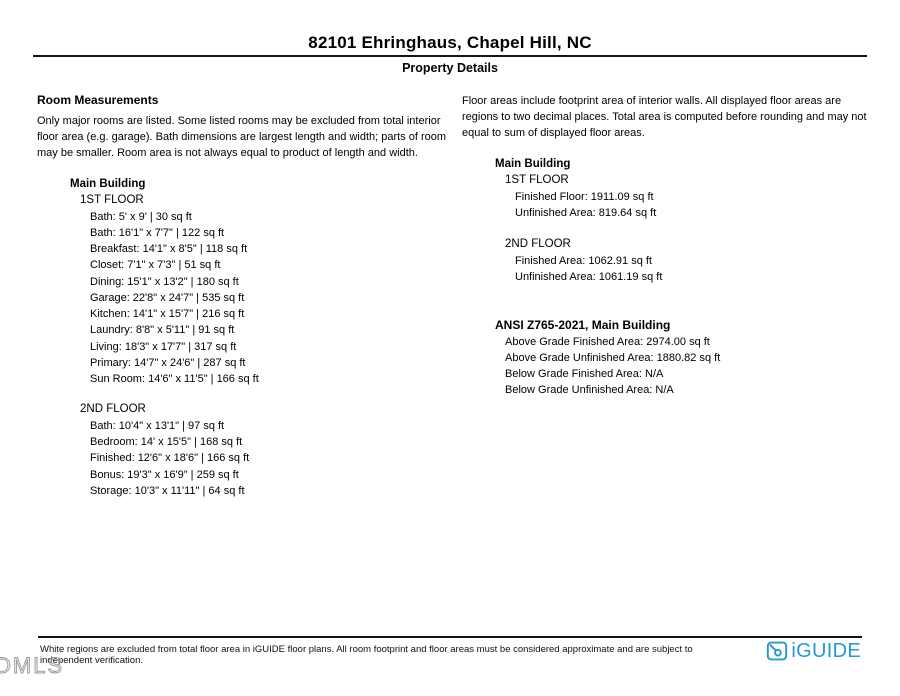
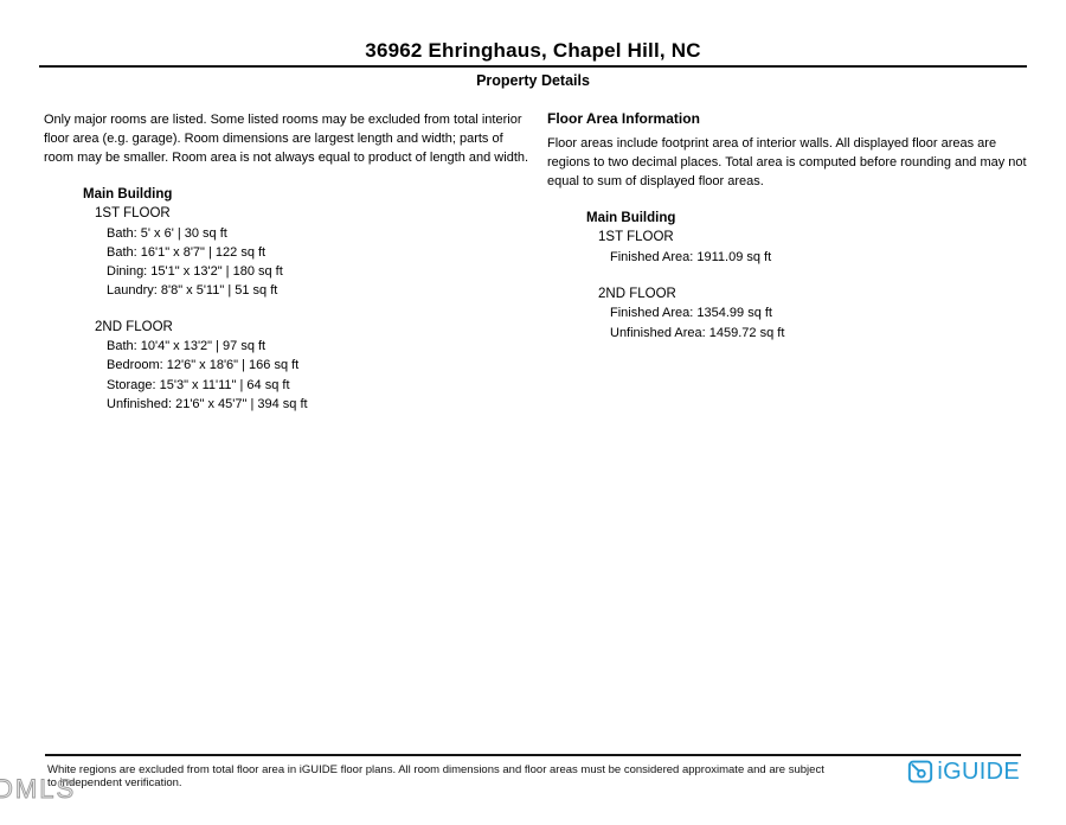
- 82101 Ehringhaus, Chapel Hill, NC
+ 36962 Ehringhaus, Chapel Hill, NC
  Property Details
- Room Measurements
- Only major rooms are listed. Some listed rooms may be excluded from total interior floor area (e.g. garage). Bath dimensions are largest length and width; parts of room may be smaller. Room area is not always equal to product of length and width.
+ Only major rooms are listed. Some listed rooms may be excluded from total interior floor area (e.g. garage). Room dimensions are largest length and width; parts of room may be smaller. Room area is not always equal to product of length and width.
  Main Building
  1ST FLOOR
- Bath: 5' x 9' | 30 sq ft
+ Bath: 5' x 6' | 30 sq ft
- Bath: 16'1" x 7'7" | 122 sq ft
+ Bath: 16'1" x 8'7" | 122 sq ft
- Breakfast: 14'1" x 8'5" | 118 sq ft
- Closet: 7'1" x 7'3" | 51 sq ft
  Dining: 15'1" x 13'2" | 180 sq ft
- Garage: 22'8" x 24'7" | 535 sq ft
- Kitchen: 14'1" x 15'7" | 216 sq ft
- Laundry: 8'8" x 5'11" | 91 sq ft
+ Laundry: 8'8" x 5'11" | 51 sq ft
- Living: 18'3" x 17'7" | 317 sq ft
- Primary: 14'7" x 24'6" | 287 sq ft
- Sun Room: 14'6" x 11'5" | 166 sq ft
  2ND FLOOR
- Bath: 10'4" x 13'1" | 97 sq ft
+ Bath: 10'4" x 13'2" | 97 sq ft
- Bedroom: 14' x 15'5" | 168 sq ft
- Finished: 12'6" x 18'6" | 166 sq ft
+ Bedroom: 12'6" x 18'6" | 166 sq ft
- Bonus: 19'3" x 16'9" | 259 sq ft
- Storage: 10'3" x 11'11" | 64 sq ft
+ Storage: 15'3" x 11'11" | 64 sq ft
+ Unfinished: 21'6" x 45'7" | 394 sq ft
+ Floor Area Information
  Floor areas include footprint area of interior walls. All displayed floor areas are regions to two decimal places. Total area is computed before rounding and may not equal to sum of displayed floor areas.
  Main Building
  1ST FLOOR
- Finished Floor: 1911.09 sq ft
+ Finished Area: 1911.09 sq ft
- Unfinished Area: 819.64 sq ft
  2ND FLOOR
- Finished Area: 1062.91 sq ft
+ Finished Area: 1354.99 sq ft
- Unfinished Area: 1061.19 sq ft
+ Unfinished Area: 1459.72 sq ft
- ANSI Z765-2021, Main Building
- Above Grade Finished Area: 2974.00 sq ft
- Above Grade Unfinished Area: 1880.82 sq ft
- Below Grade Finished Area: N/A
- Below Grade Unfinished Area: N/A
- White regions are excluded from total floor area in iGUIDE floor plans. All room footprint and floor areas must be considered approximate and are subject to independent verification.
+ White regions are excluded from total floor area in iGUIDE floor plans. All room dimensions and floor areas must be considered approximate and are subject to independent verification.
  iGUIDE
  DMLS
